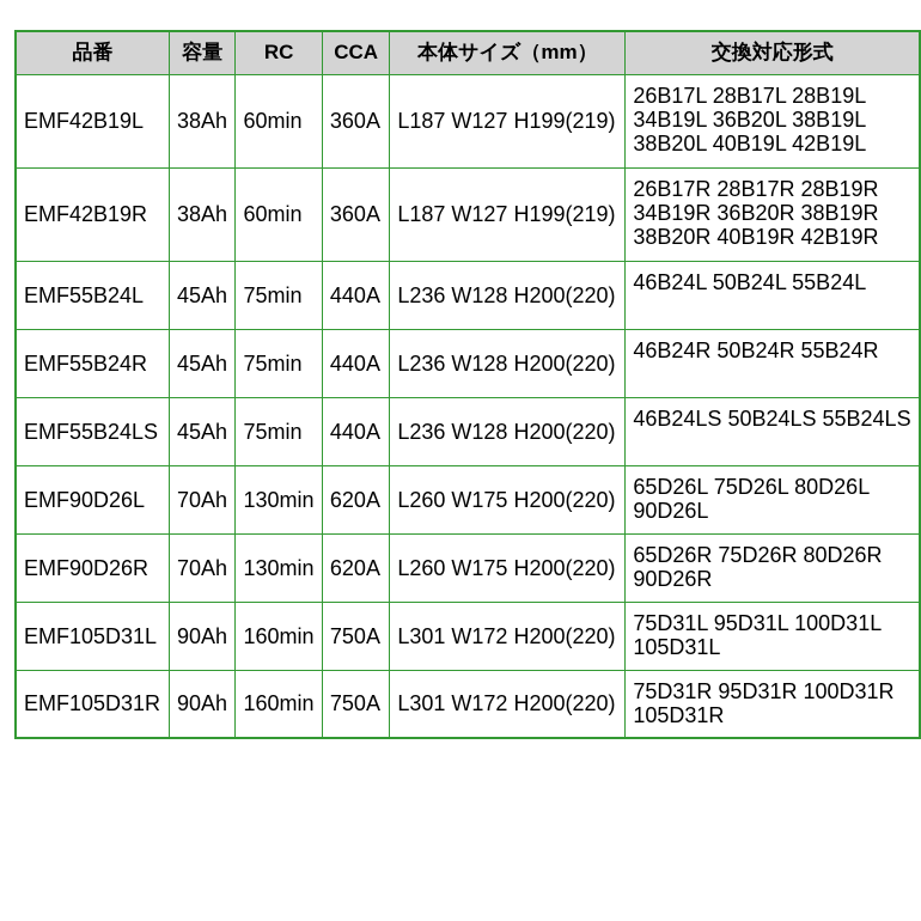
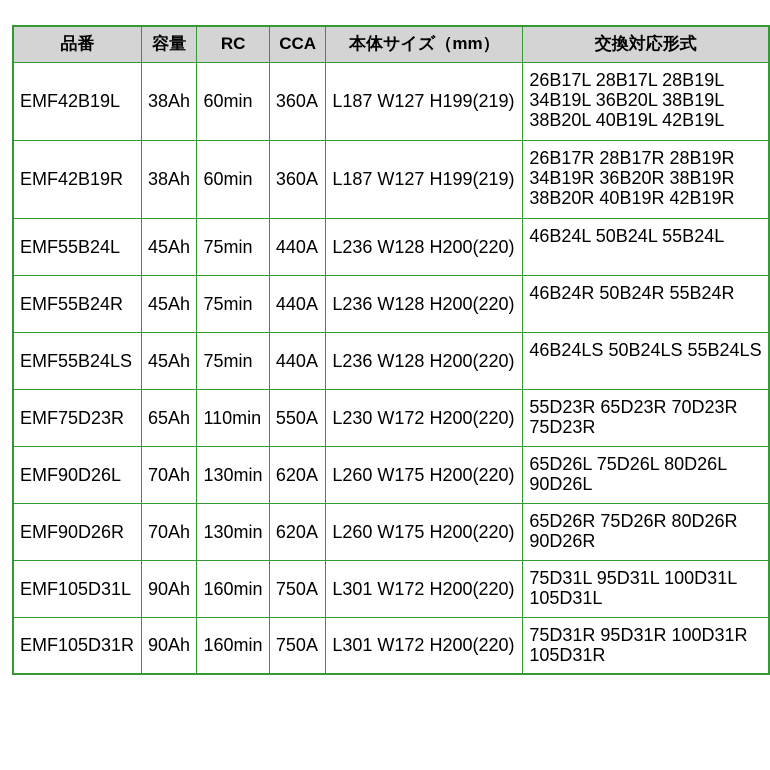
  品番	容量	RC	CCA	本体サイズ（mm）	交換対応形式
  EMF42B19L	38Ah	60min	360A	L187 W127 H199(219)	26B17L 28B17L 28B19L 34B19L 36B20L 38B19L 38B20L 40B19L 42B19L
  EMF42B19R	38Ah	60min	360A	L187 W127 H199(219)	26B17R 28B17R 28B19R 34B19R 36B20R 38B19R 38B20R 40B19R 42B19R
  EMF55B24L	45Ah	75min	440A	L236 W128 H200(220)	46B24L 50B24L 55B24L
  EMF55B24R	45Ah	75min	440A	L236 W128 H200(220)	46B24R 50B24R 55B24R
  EMF55B24LS	45Ah	75min	440A	L236 W128 H200(220)	46B24LS 50B24LS 55B24LS
+ EMF75D23R	65Ah	110min	550A	L230 W172 H200(220)	55D23R 65D23R 70D23R 75D23R
  EMF90D26L	70Ah	130min	620A	L260 W175 H200(220)	65D26L 75D26L 80D26L 90D26L
  EMF90D26R	70Ah	130min	620A	L260 W175 H200(220)	65D26R 75D26R 80D26R 90D26R
  EMF105D31L	90Ah	160min	750A	L301 W172 H200(220)	75D31L 95D31L 100D31L 105D31L
  EMF105D31R	90Ah	160min	750A	L301 W172 H200(220)	75D31R 95D31R 100D31R 105D31R
